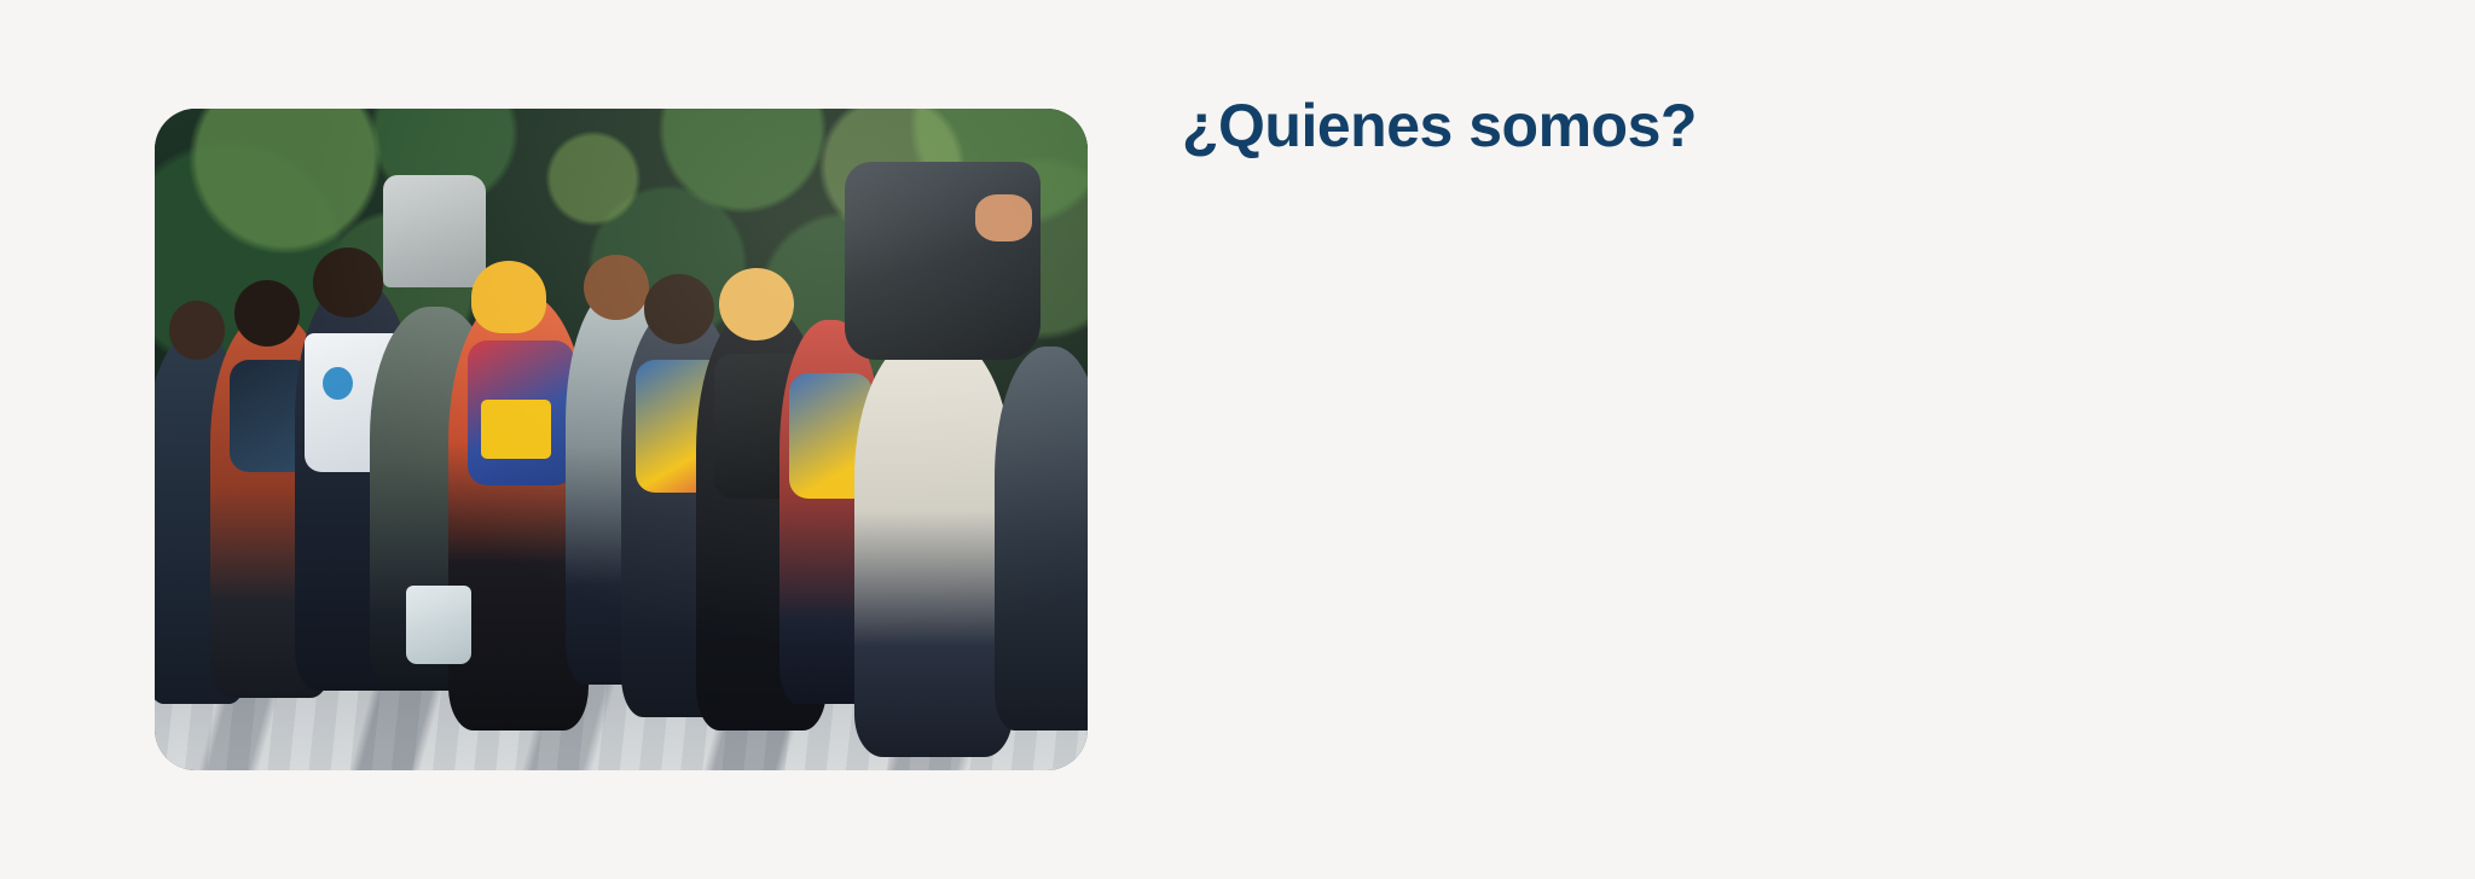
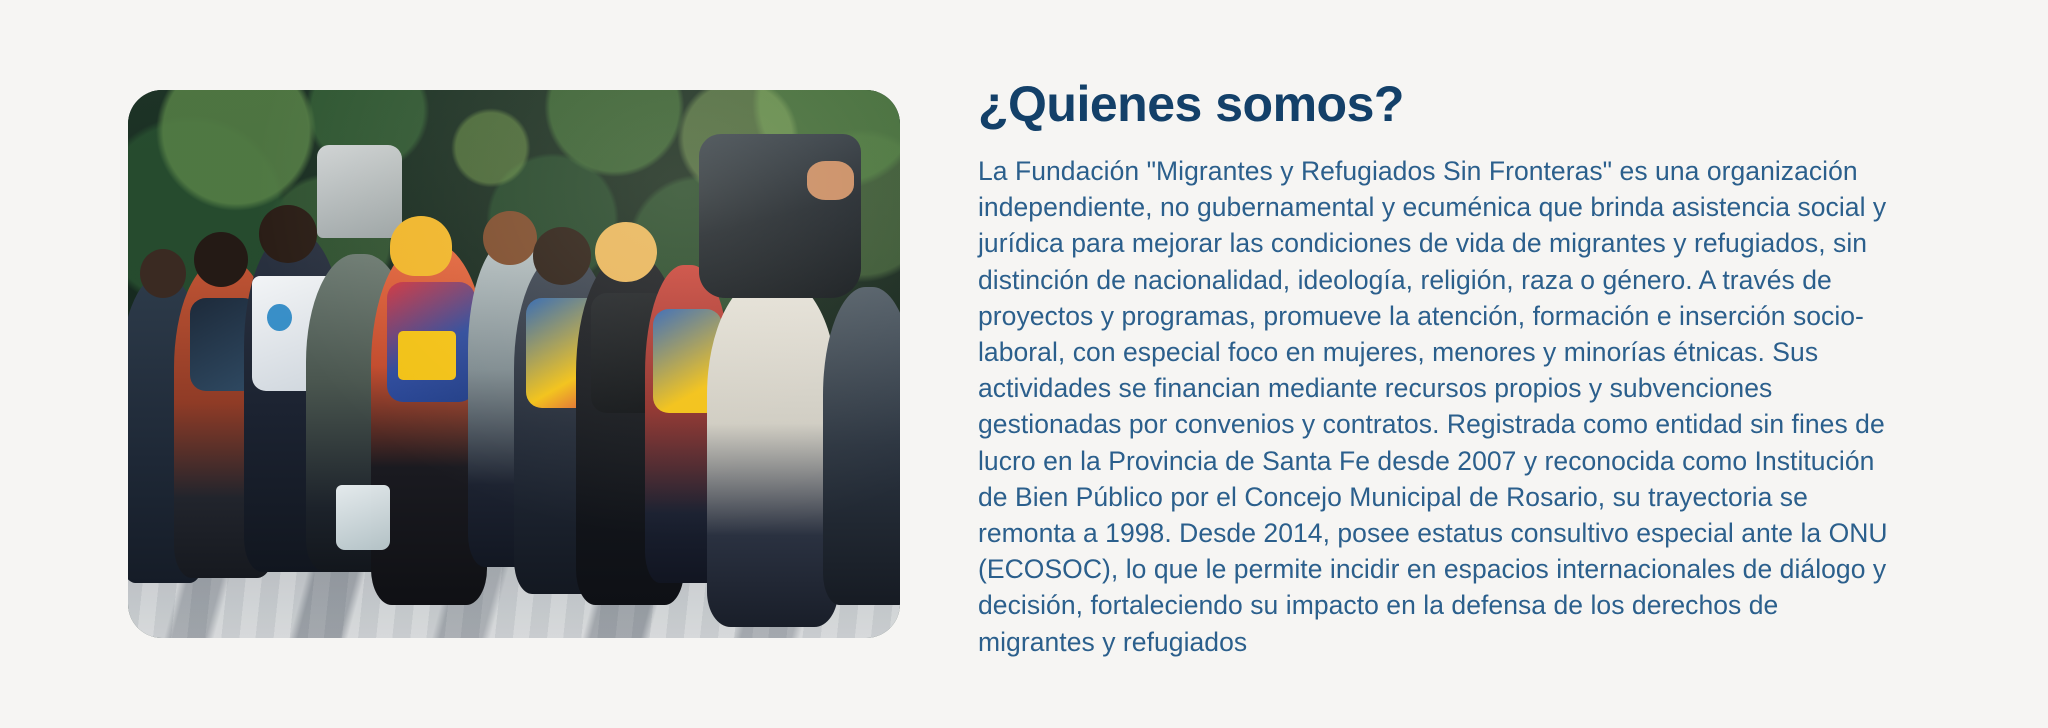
  ¿Quienes somos?
+ La Fundación "Migrantes y Refugiados Sin Fronteras" es una organización independiente, no gubernamental y ecuménica que brinda asistencia social y jurídica para mejorar las condiciones de vida de migrantes y refugiados, sin distinción de nacionalidad, ideología, religión, raza o género. A través de proyectos y programas, promueve la atención, formación e inserción socio-laboral, con especial foco en mujeres, menores y minorías étnicas. Sus actividades se financian mediante recursos propios y subvenciones gestionadas por convenios y contratos. Registrada como entidad sin fines de lucro en la Provincia de Santa Fe desde 2007 y reconocida como Institución de Bien Público por el Concejo Municipal de Rosario, su trayectoria se remonta a 1998. Desde 2014, posee estatus consultivo especial ante la ONU (ECOSOC), lo que le permite incidir en espacios internacionales de diálogo y decisión, fortaleciendo su impacto en la defensa de los derechos de migrantes y refugiados
